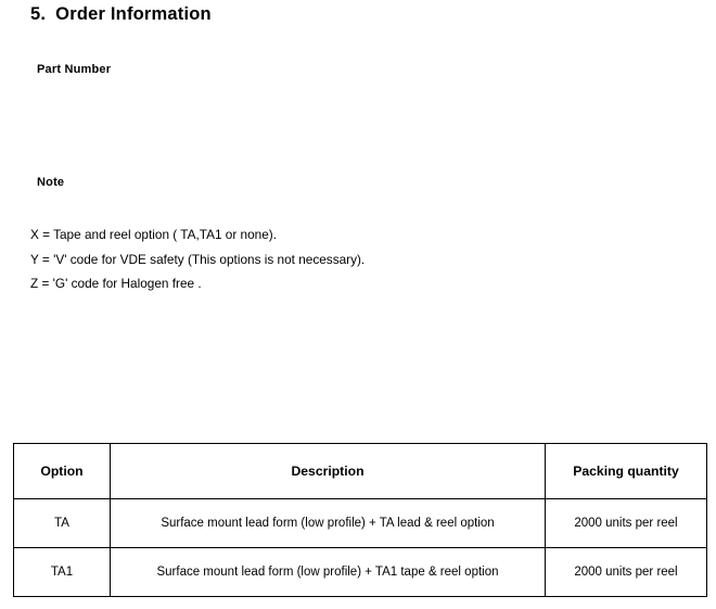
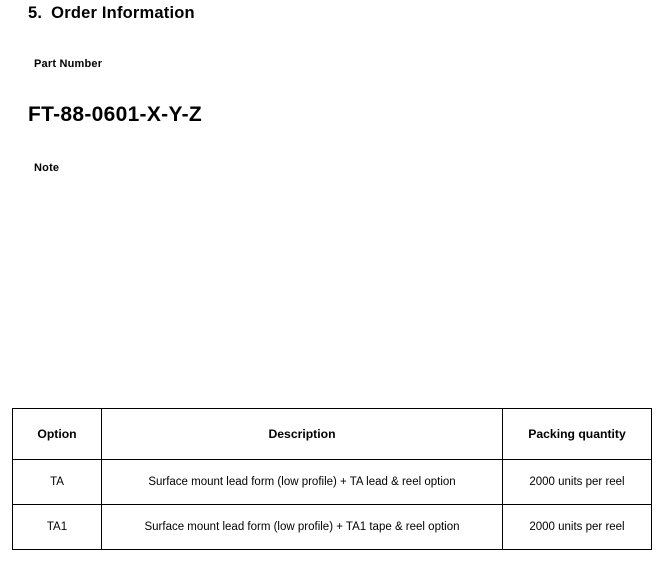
  5. Order Information
  Part Number
+ FT-88-0601-X-Y-Z
  Note
- X = Tape and reel option ( TA,TA1 or none).
- Y = 'V' code for VDE safety (This options is not necessary).
- Z = 'G' code for Halogen free .
  Option	Description	Packing quantity
  TA	Surface mount lead form (low profile) + TA lead & reel option	2000 units per reel
  TA1	Surface mount lead form (low profile) + TA1 tape & reel option	2000 units per reel
